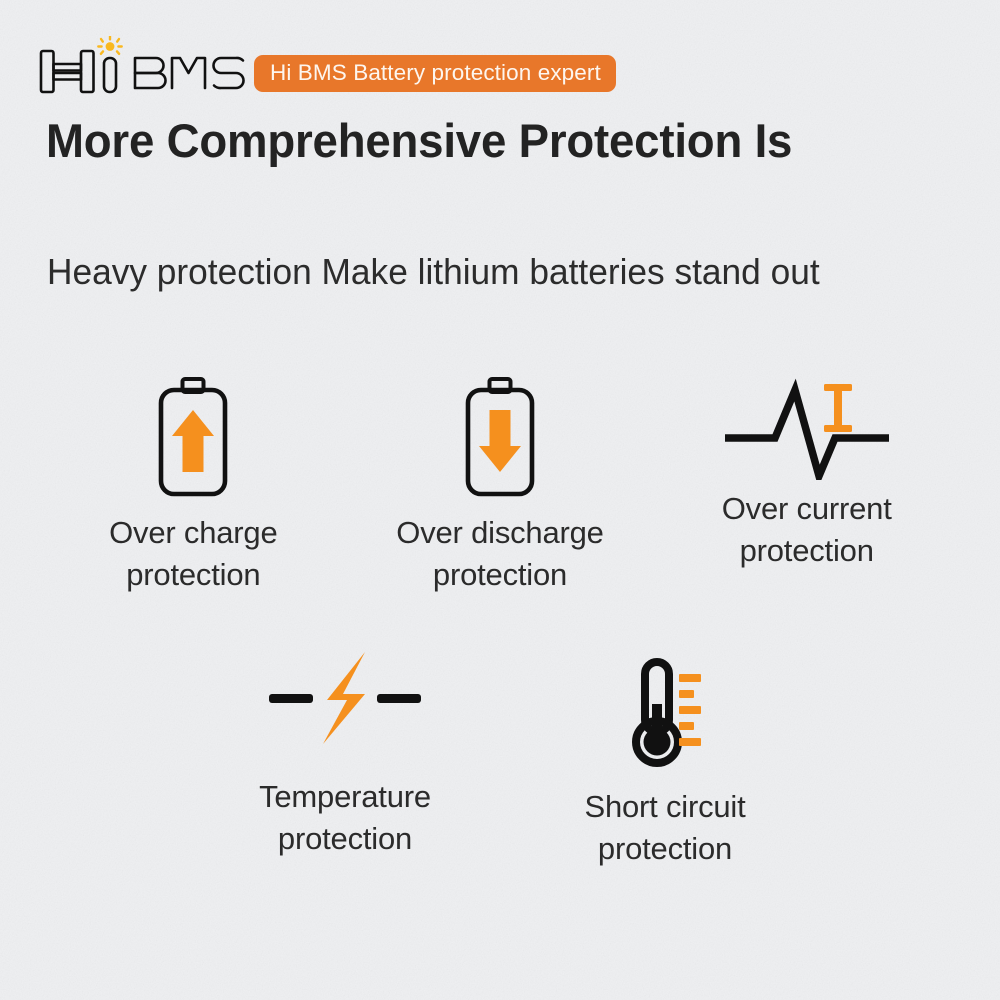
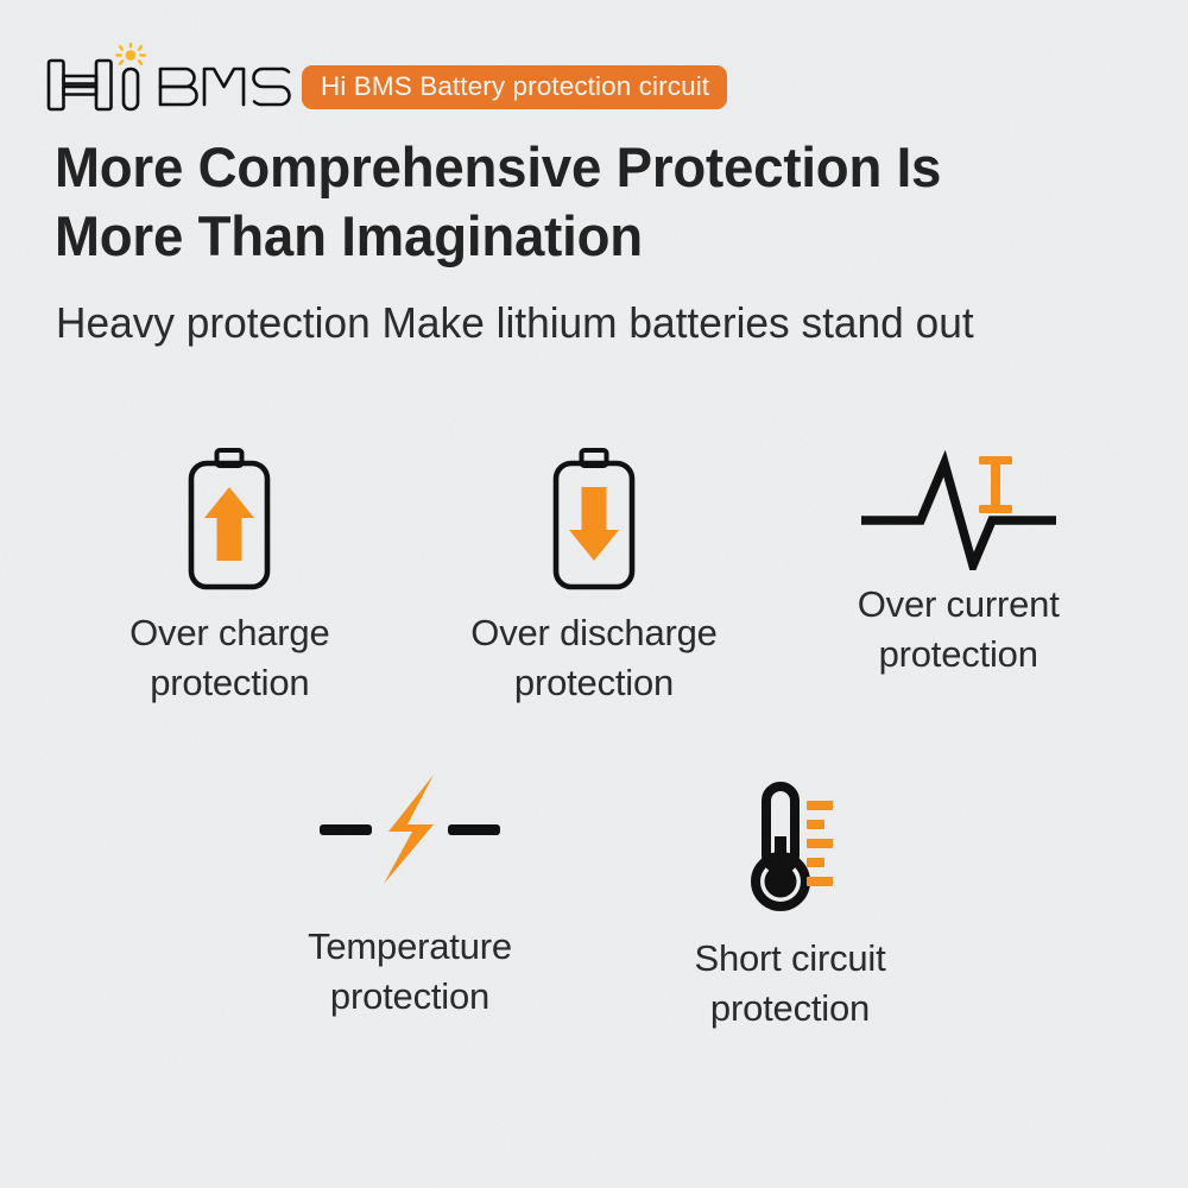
- Hi BMS Battery protection expert
+ Hi BMS Battery protection circuit
  More Comprehensive Protection Is
+ More Than Imagination
  Heavy protection Make lithium batteries stand out
  Over charge
  protection
  Over discharge
  protection
  Over current
  protection
  Temperature
  protection
  Short circuit
  protection
